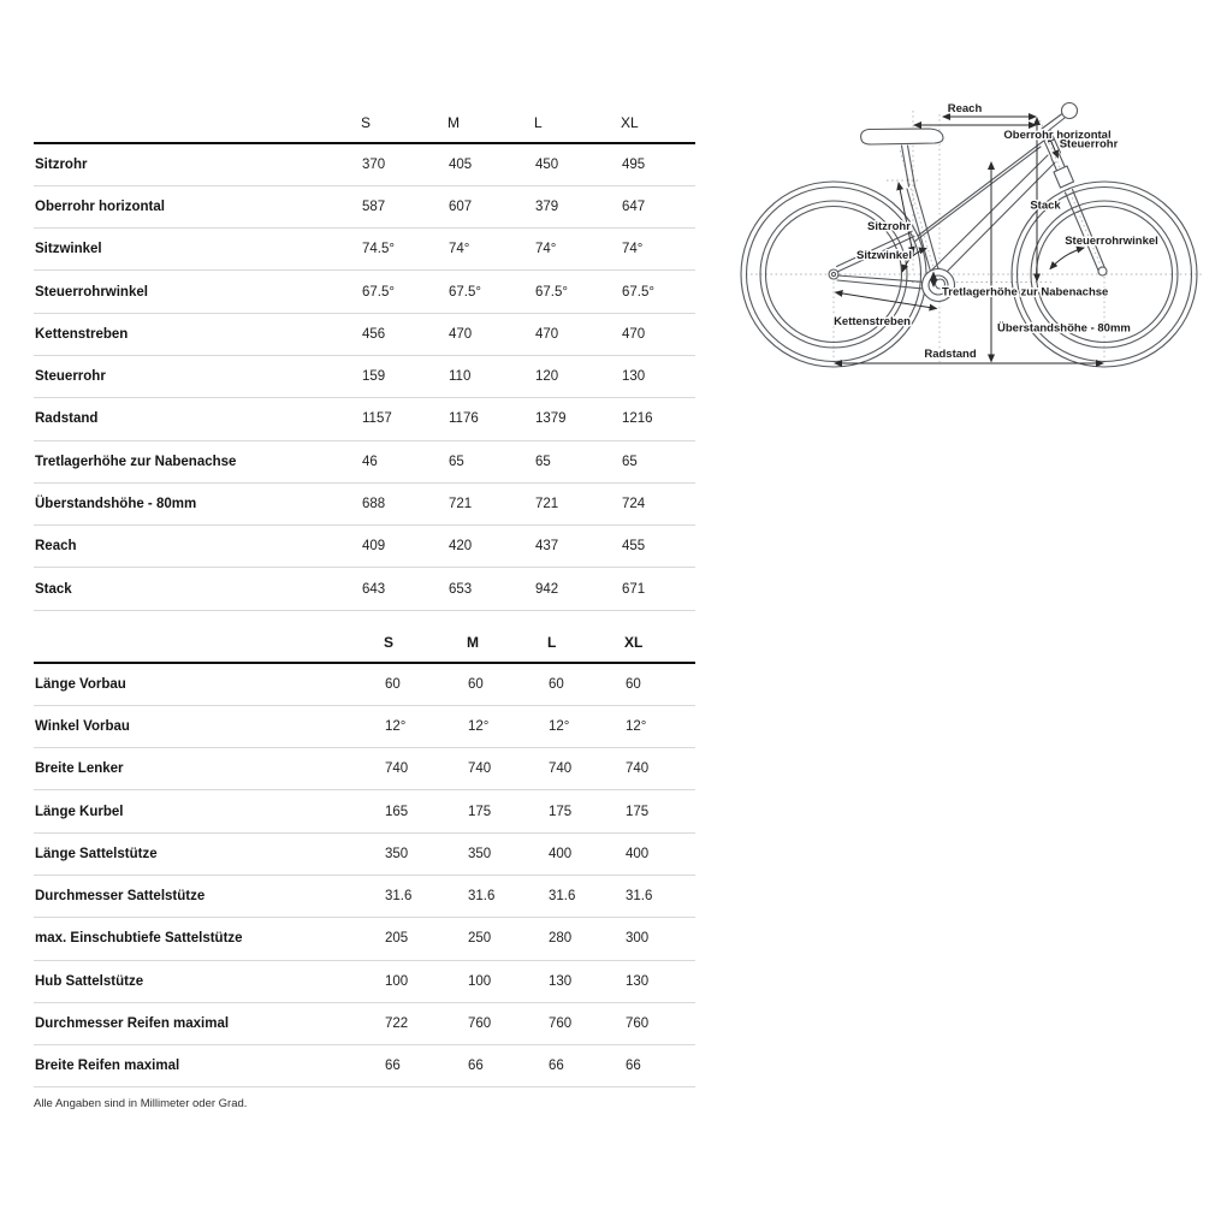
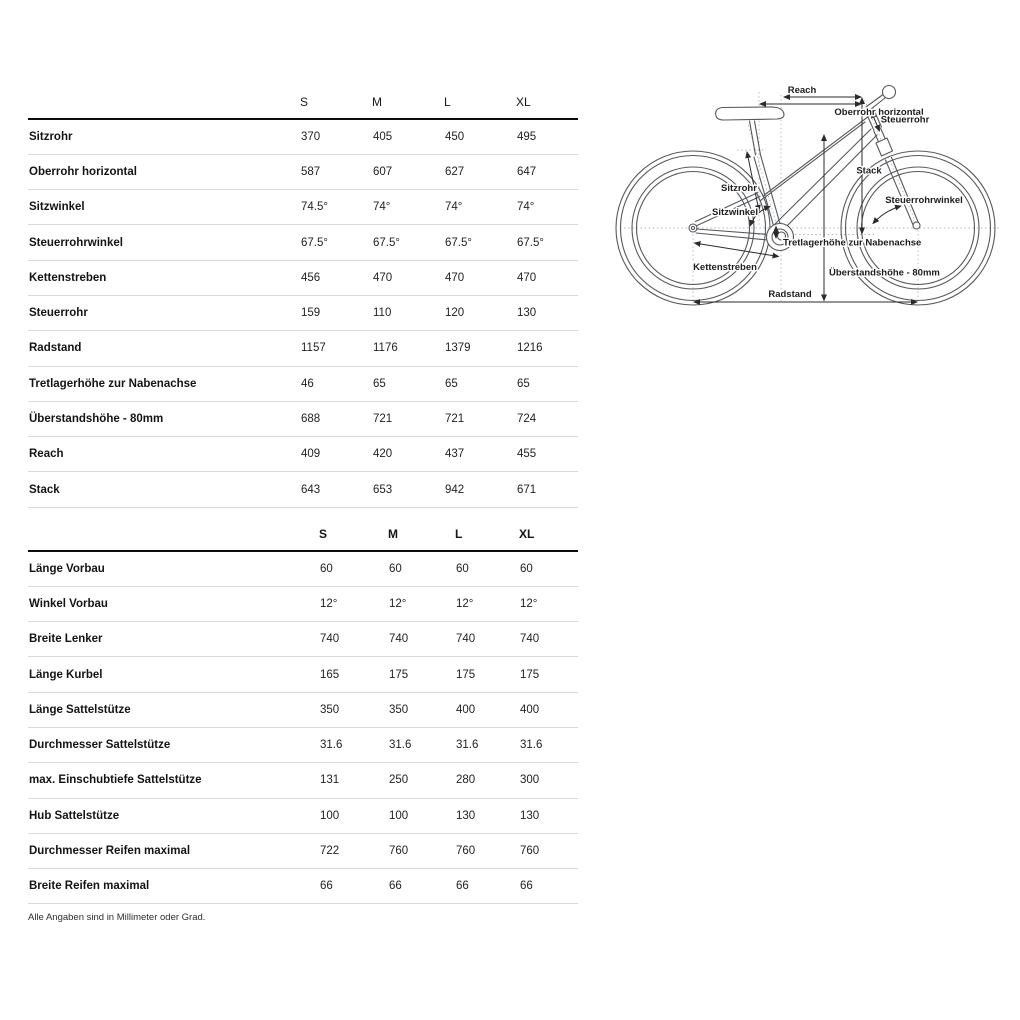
  	S	M	L	XL
  Sitzrohr	370	405	450	495
- Oberrohr horizontal	587	607	379	647
+ Oberrohr horizontal	587	607	627	647
  Sitzwinkel	74.5°	74°	74°	74°
  Steuerrohrwinkel	67.5°	67.5°	67.5°	67.5°
  Kettenstreben	456	470	470	470
  Steuerrohr	159	110	120	130
  Radstand	1157	1176	1379	1216
  Tretlagerhöhe zur Nabenachse	46	65	65	65
  Überstandshöhe - 80mm	688	721	721	724
  Reach	409	420	437	455
  Stack	643	653	942	671
  	S	M	L	XL
  Länge Vorbau	60	60	60	60
  Winkel Vorbau	12°	12°	12°	12°
  Breite Lenker	740	740	740	740
  Länge Kurbel	165	175	175	175
  Länge Sattelstütze	350	350	400	400
  Durchmesser Sattelstütze	31.6	31.6	31.6	31.6
- max. Einschubtiefe Sattelstütze	205	250	280	300
+ max. Einschubtiefe Sattelstütze	131	250	280	300
  Hub Sattelstütze	100	100	130	130
  Durchmesser Reifen maximal	722	760	760	760
  Breite Reifen maximal	66	66	66	66
  Alle Angaben sind in Millimeter oder Grad.
  Reach
  Oberrohr horizontal
  Steuerrohr
  Stack
  Sitzrohr
  Sitzwinkel
  Steuerrohrwinkel
  Tretlagerhöhe zur Nabenachse
  Kettenstreben
  Überstandshöhe - 80mm
  Radstand
